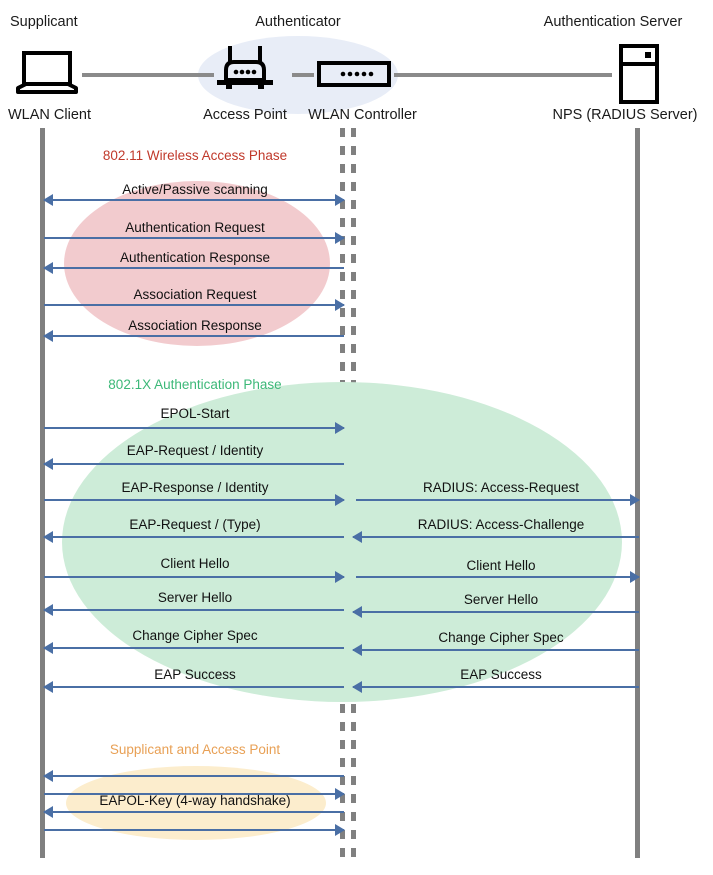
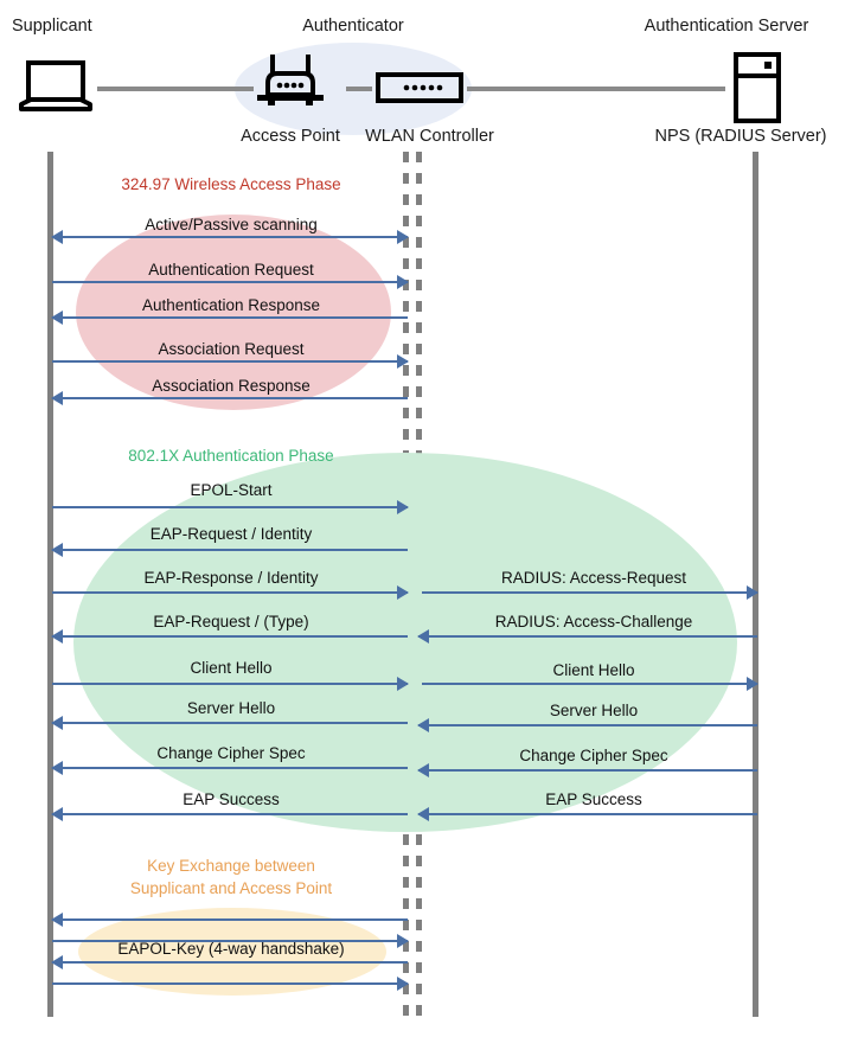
  Supplicant
  Authenticator
  Authentication Server
- WLAN Client
  Access Point
  WLAN Controller
  NPS (RADIUS Server)
- 802.11 Wireless Access Phase
+ 324.97 Wireless Access Phase
  Active/Passive scanning
  Authentication Request
  Authentication Response
  Association Request
  Association Response
  802.1X Authentication Phase
  EPOL-Start
  EAP-Request / Identity
  EAP-Response / Identity
  RADIUS: Access-Request
  EAP-Request / (Type)
  RADIUS: Access-Challenge
  Client Hello
  Client Hello
  Server Hello
  Server Hello
  Change Cipher Spec
  Change Cipher Spec
  EAP Success
  EAP Success
+ Key Exchange between
  Supplicant and Access Point
  EAPOL-Key (4-way handshake)
